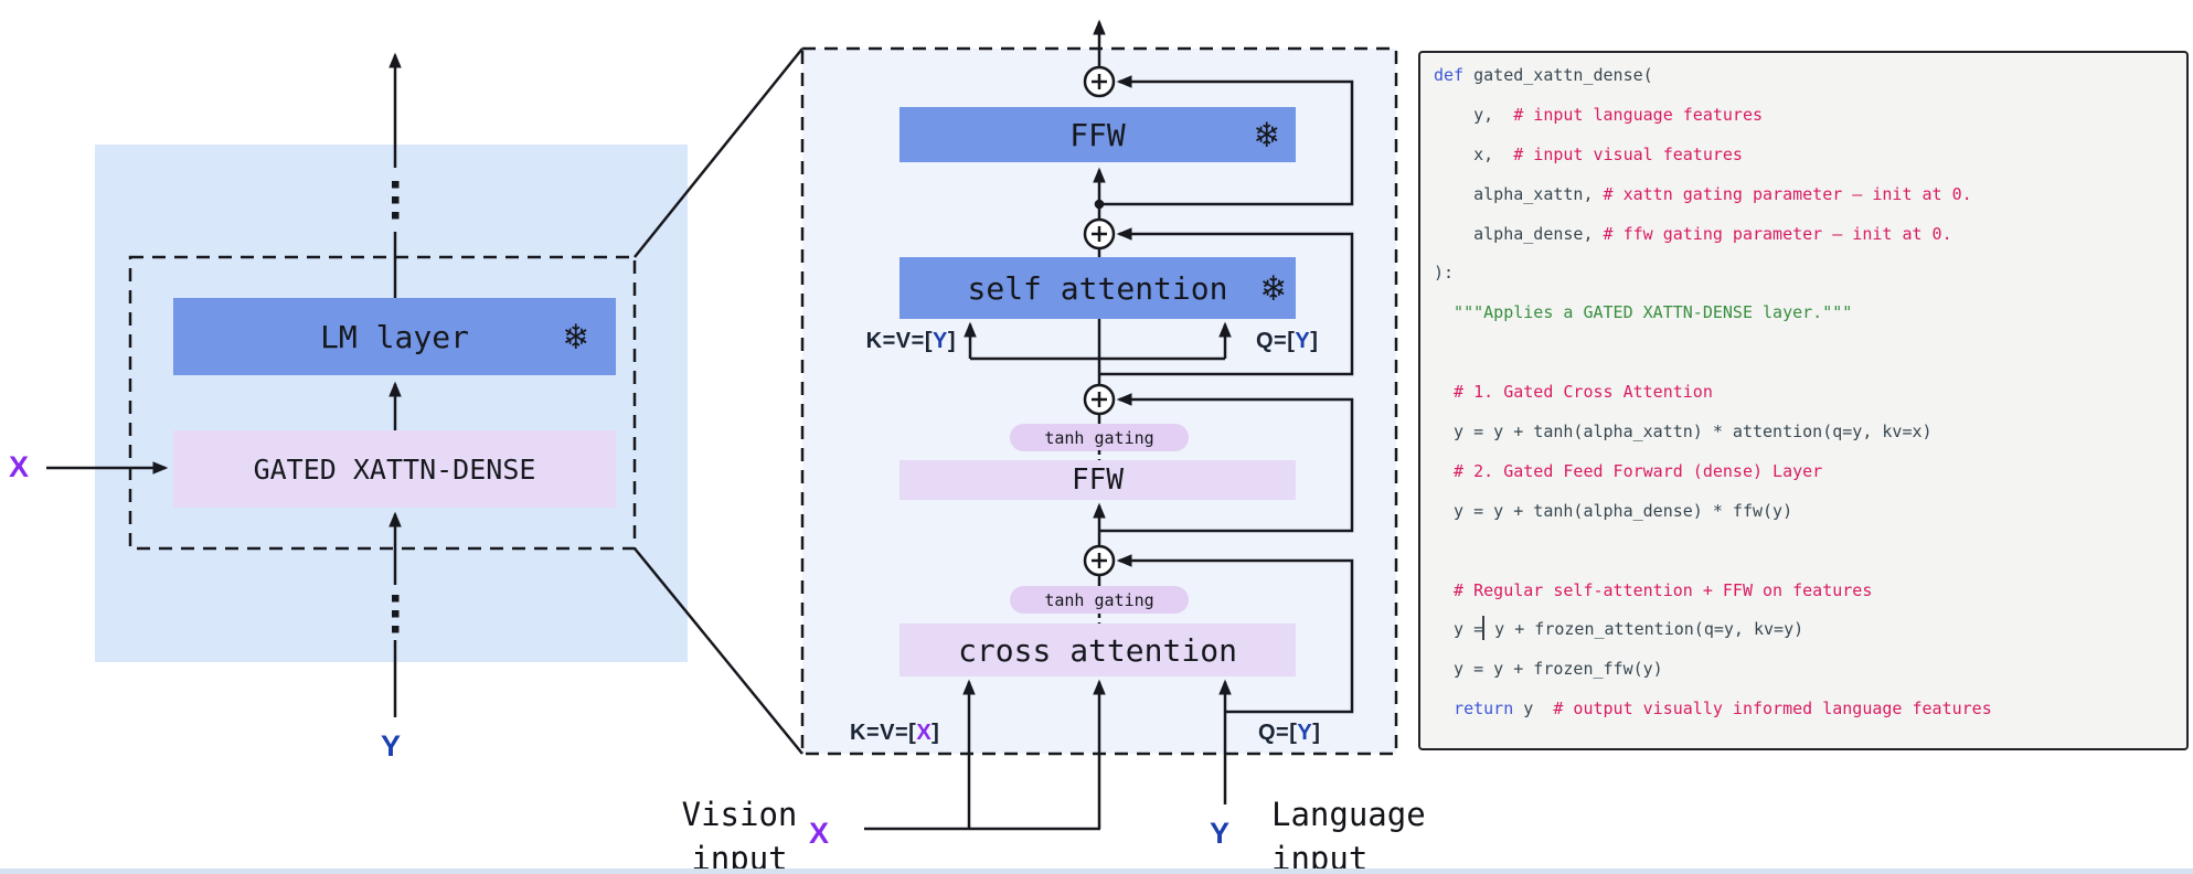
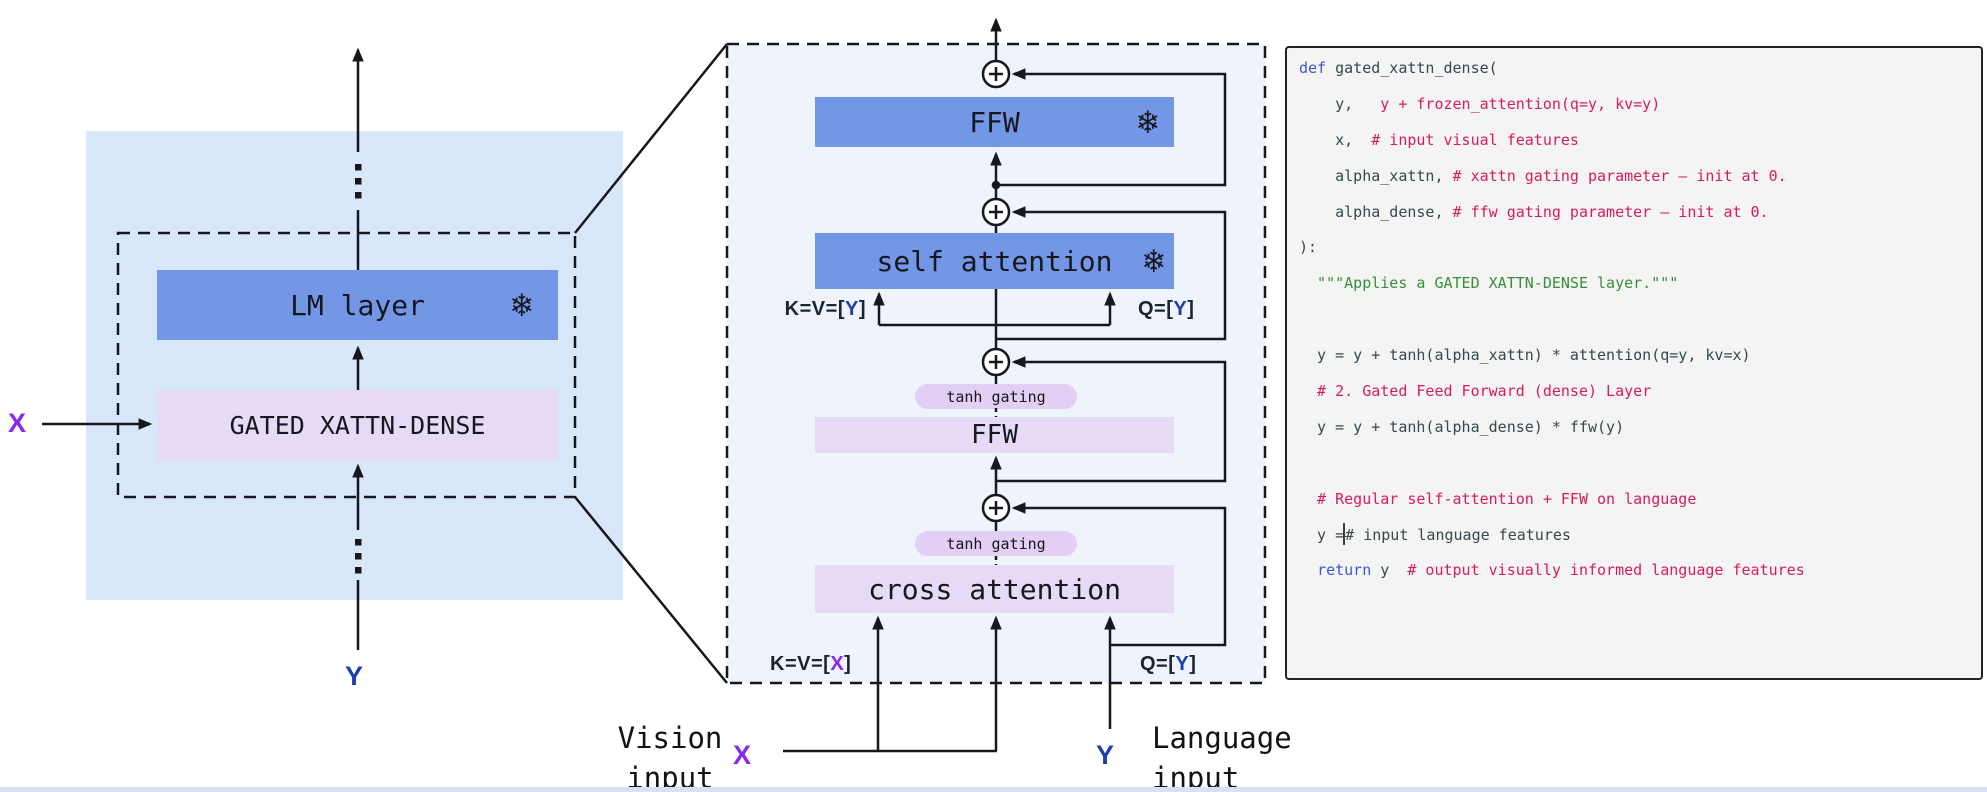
  LM layer
  ❄
  GATED XATTN-DENSE
  X
  Y
  FFW
  ❄
  self attention
  ❄
  tanh gating
  FFW
  tanh gating
  cross attention
  K=V=[Y]
  Q=[Y]
  K=V=[X]
  Q=[Y]
  Vision
  input
  X
  Language
  input
  Y
  def gated_xattn_dense(
- y, # input language features
+ y, y + frozen_attention(q=y, kv=y)
  x, # input visual features
  alpha_xattn, # xattn gating parameter – init at 0.
  alpha_dense, # ffw gating parameter – init at 0.
  ):
  """Applies a GATED XATTN-DENSE layer."""
- # 1. Gated Cross Attention
  y = y + tanh(alpha_xattn) * attention(q=y, kv=x)
  # 2. Gated Feed Forward (dense) Layer
  y = y + tanh(alpha_dense) * ffw(y)
- # Regular self-attention + FFW on features
+ # Regular self-attention + FFW on language
- y = y + frozen_attention(q=y, kv=y)
+ y =# input language features
- y = y + frozen_ffw(y)
  return y # output visually informed language features
